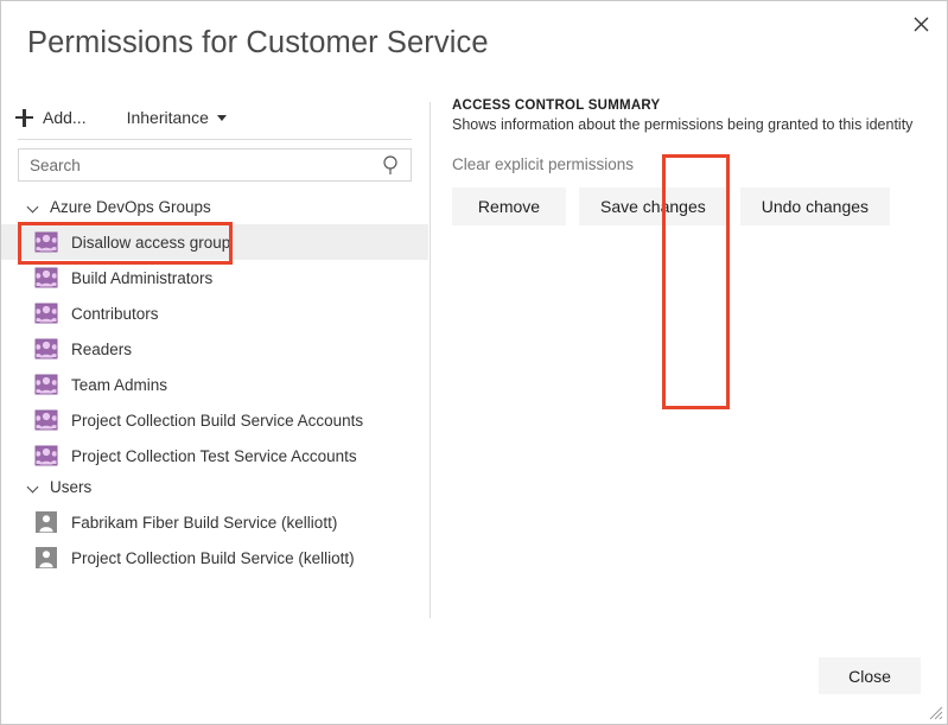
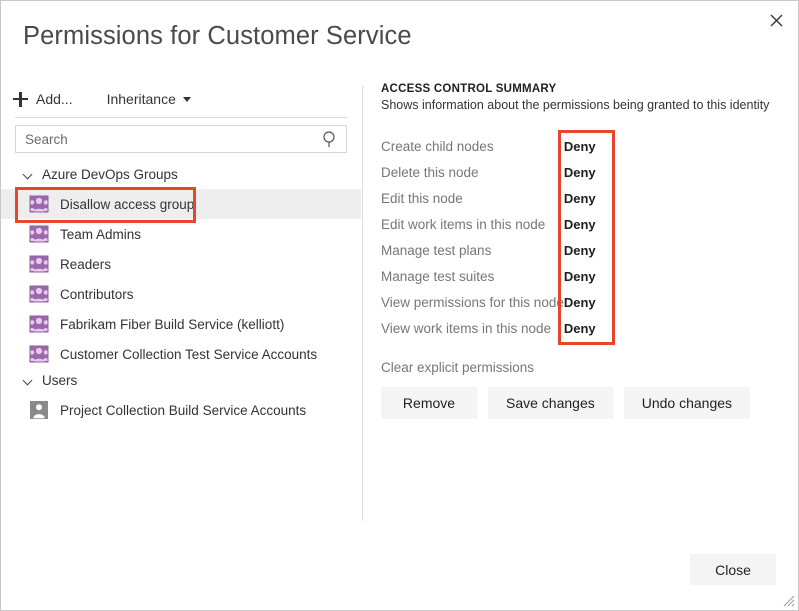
  Permissions for Customer Service
  Add...
  Inheritance
  Search
  Azure DevOps Groups
  Disallow access group
- Build Administrators
- Contributors
+ Team Admins
  Readers
- Team Admins
+ Contributors
- Project Collection Build Service Accounts
+ Fabrikam Fiber Build Service (kelliott)
- Project Collection Test Service Accounts
+ Customer Collection Test Service Accounts
  Users
- Fabrikam Fiber Build Service (kelliott)
+ Project Collection Build Service Accounts
- Project Collection Build Service (kelliott)
  ACCESS CONTROL SUMMARY
  Shows information about the permissions being granted to this identity
+ Create child nodes	Deny
+ Delete this node	Deny
+ Edit this node	Deny
+ Edit work items in this node	Deny
+ Manage test plans	Deny
+ Manage test suites	Deny
+ View permissions for this node	Deny
+ View work items in this node	Deny
  Clear explicit permissions
  Remove
  Save changes
  Undo changes
  Close
